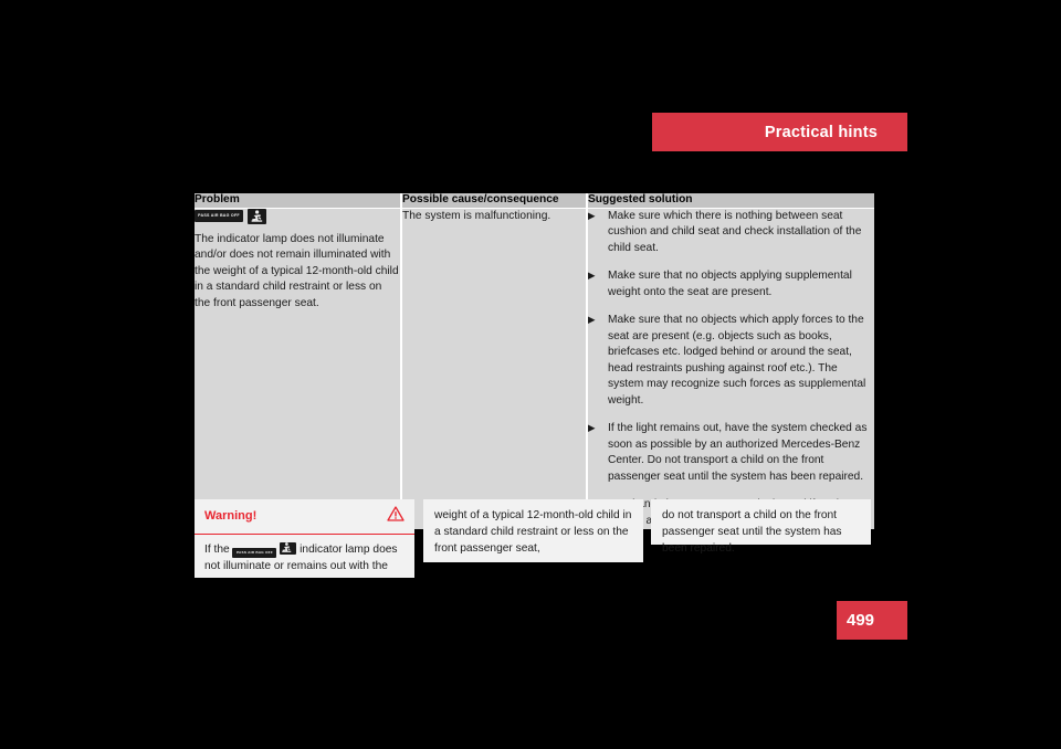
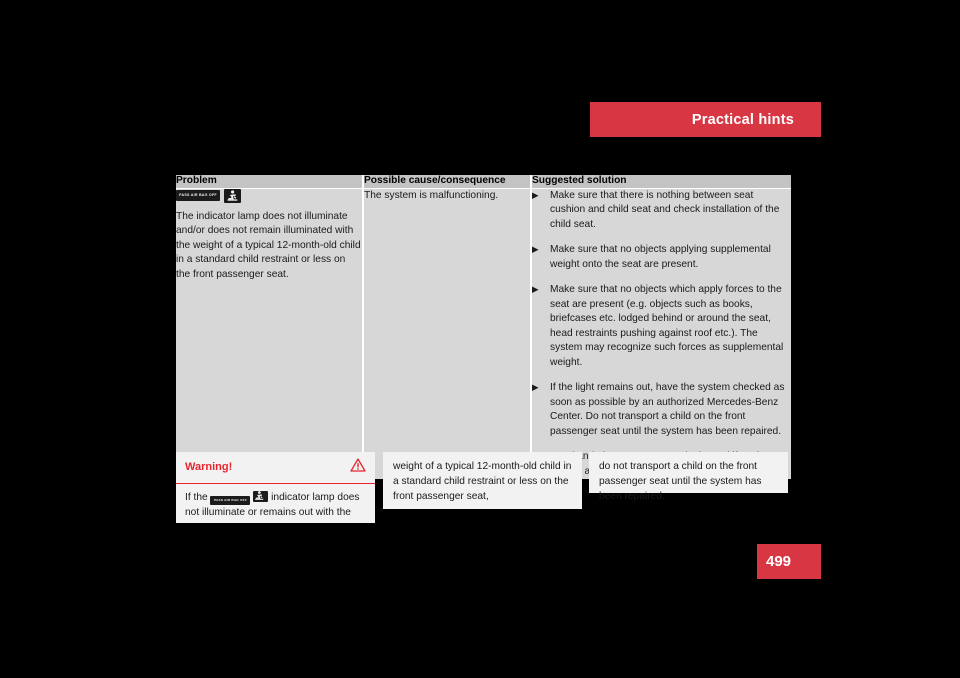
  Practical hints
  Problem	Possible cause/consequence	Suggested solution
- The indicator lamp does not illuminate and/or does not remain illuminated with the weight of a typical 12-month-old child in a standard child restraint or less on the front passenger seat.	The system is malfunctioning.	▶ Make sure which there is nothing between seat cushion and child seat and check installation of the child seat. ▶ Make sure that no objects applying supplemental weight onto the seat are present. ▶ Make sure that no objects which apply forces to the seat are present (e.g. objects such as books, briefcases etc. lodged behind or around the seat, head restraints pushing against roof etc.). The system may recognize such forces as supplemental weight. ▶ If the light remains out, have the system checked as soon as possible by an authorized Mercedes-Benz Center. Do not transport a child on the front passenger seat until the system has been repaired. n a
+ The indicator lamp does not illuminate and/or does not remain illuminated with the weight of a typical 12-month-old child in a standard child restraint or less on the front passenger seat.	The system is malfunctioning.	▶ Make sure that there is nothing between seat cushion and child seat and check installation of the child seat. ▶ Make sure that no objects applying supplemental weight onto the seat are present. ▶ Make sure that no objects which apply forces to the seat are present (e.g. objects such as books, briefcases etc. lodged behind or around the seat, head restraints pushing against roof etc.). The system may recognize such forces as supplemental weight. ▶ If the light remains out, have the system checked as soon as possible by an authorized Mercedes-Benz Center. Do not transport a child on the front passenger seat until the system has been repaired. n a
  Warning!
  If the indicator lamp does not illuminate or remains out with the
  weight of a typical 12-month-old child in a standard child restraint or less on the front passenger seat,
  do not transport a child on the front passenger seat until the system has been repaired.
  499
